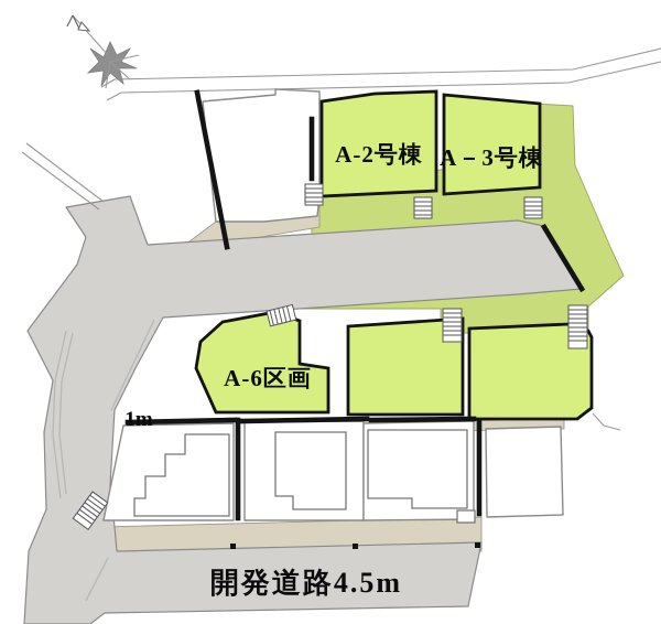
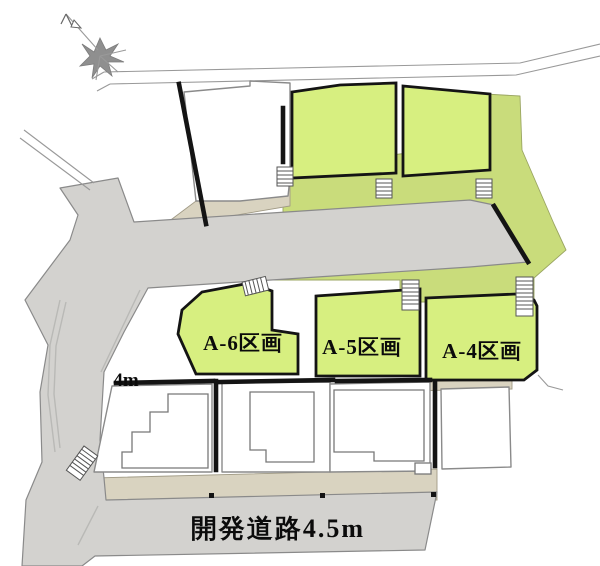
- A-2号棟
- A－3号棟
  A-6区画
+ A-5区画
+ A-4区画
- 1m
+ 4m
  開発道路4.5m
